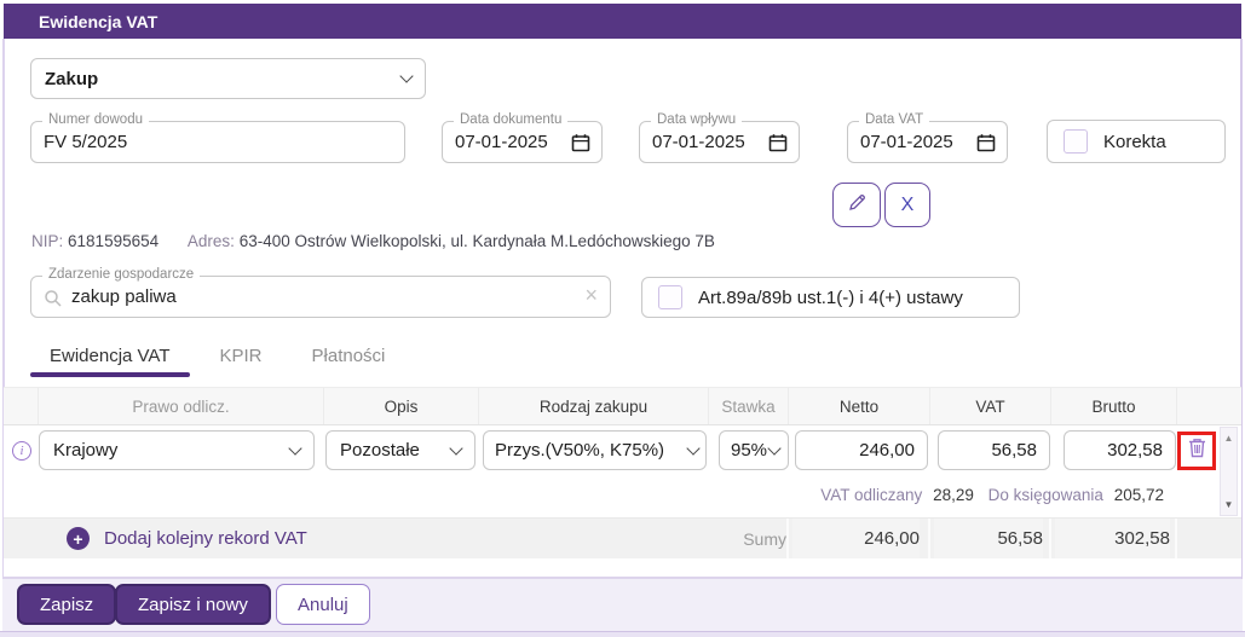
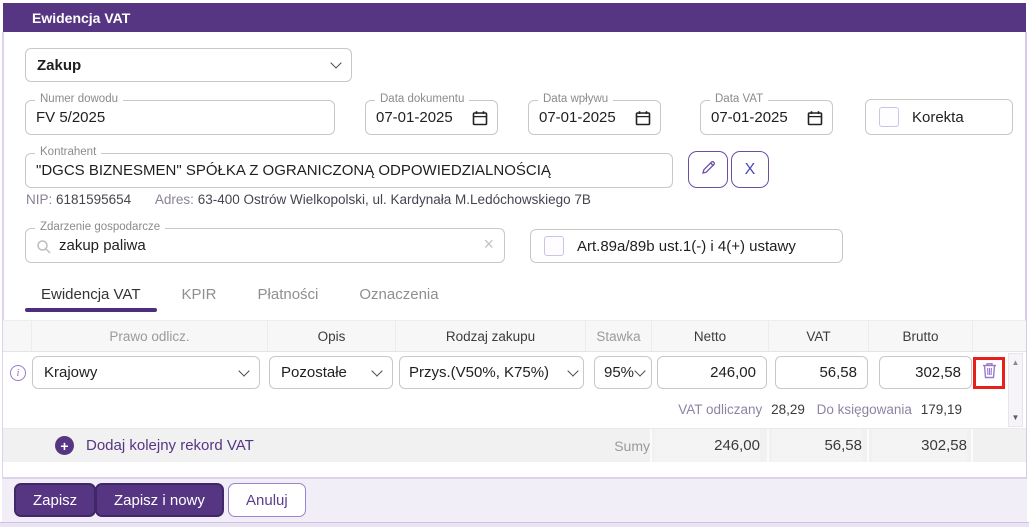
  Ewidencja VAT
  Zakup
  Numer dowodu
  FV 5/2025
  Data dokumentu
  07-01-2025
  Data wpływu
  07-01-2025
  Data VAT
  07-01-2025
  Korekta
+ Kontrahent
+ "DGCS BIZNESMEN" SPÓŁKA Z OGRANICZONĄ ODPOWIEDZIALNOŚCIĄ
  X
  NIP: 6181595654 Adres: 63-400 Ostrów Wielkopolski, ul. Kardynała M.Ledóchowskiego 7B
  Zdarzenie gospodarcze
  zakup paliwa
  ×
  Art.89a/89b ust.1(-) i 4(+) ustawy
  Ewidencja VAT
  KPIR
  Płatności
+ Oznaczenia
  Prawo odlicz.
  Opis
  Rodzaj zakupu
  Stawka
  Netto
  VAT
  Brutto
  i
  Krajowy
  Pozostałe
  Przys.(V50%, K75%)
  95%
  246,00
  56,58
  302,58
- VAT odliczany 28,29 Do księgowania 205,72
+ VAT odliczany 28,29 Do księgowania 179,19
  ▲
  ▼
  +
  Dodaj kolejny rekord VAT
  Sumy
  246,00
  56,58
  302,58
  Zapisz
  Zapisz i nowy
  Anuluj
